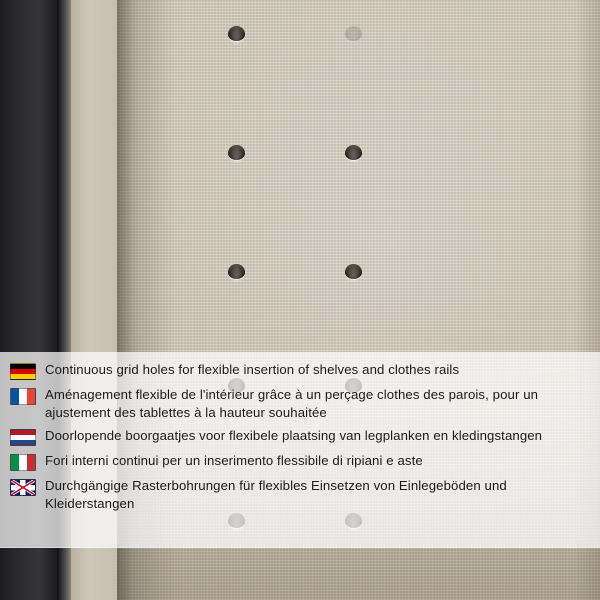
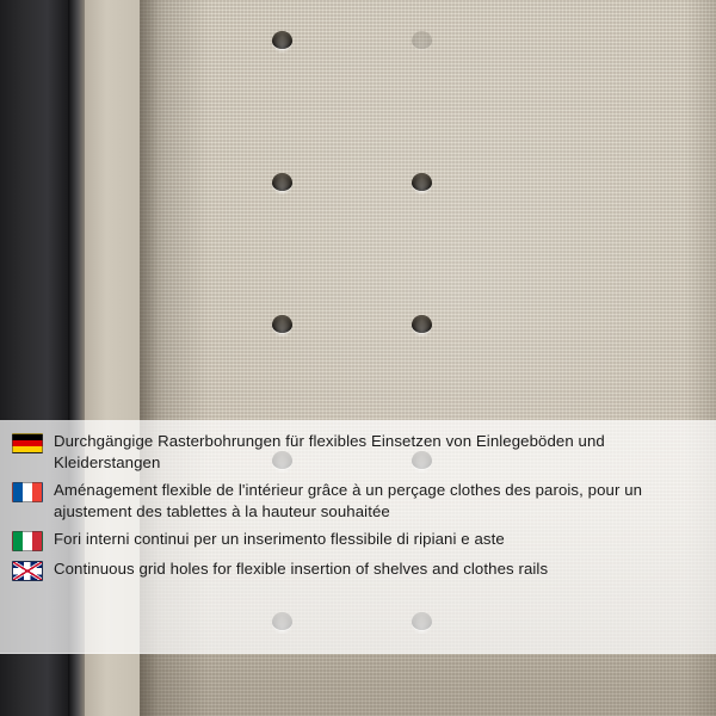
- Continuous grid holes for flexible insertion of shelves and clothes rails
+ Durchgängige Rasterbohrungen für flexibles Einsetzen von Einlegeböden und Kleiderstangen
  Aménagement flexible de l'intérieur grâce à un perçage clothes des parois, pour un ajustement des tablettes à la hauteur souhaitée
- Doorlopende boorgaatjes voor flexibele plaatsing van legplanken en kledingstangen
  Fori interni continui per un inserimento flessibile di ripiani e aste
- Durchgängige Rasterbohrungen für flexibles Einsetzen von Einlegeböden und Kleiderstangen
+ Continuous grid holes for flexible insertion of shelves and clothes rails
